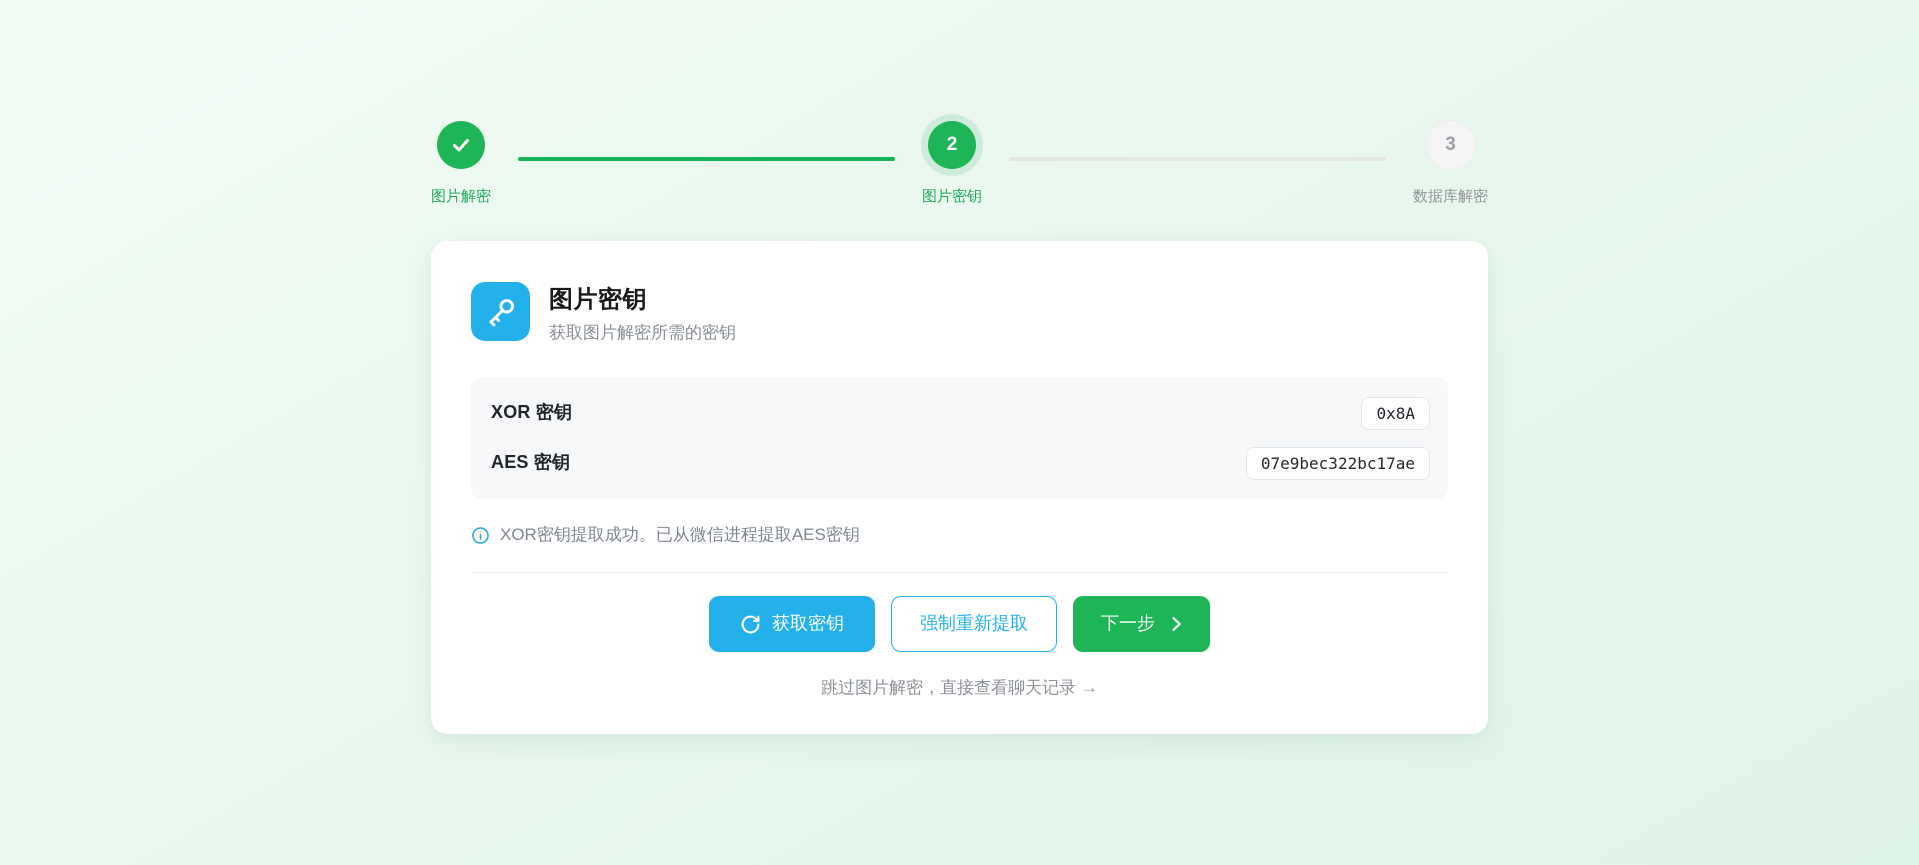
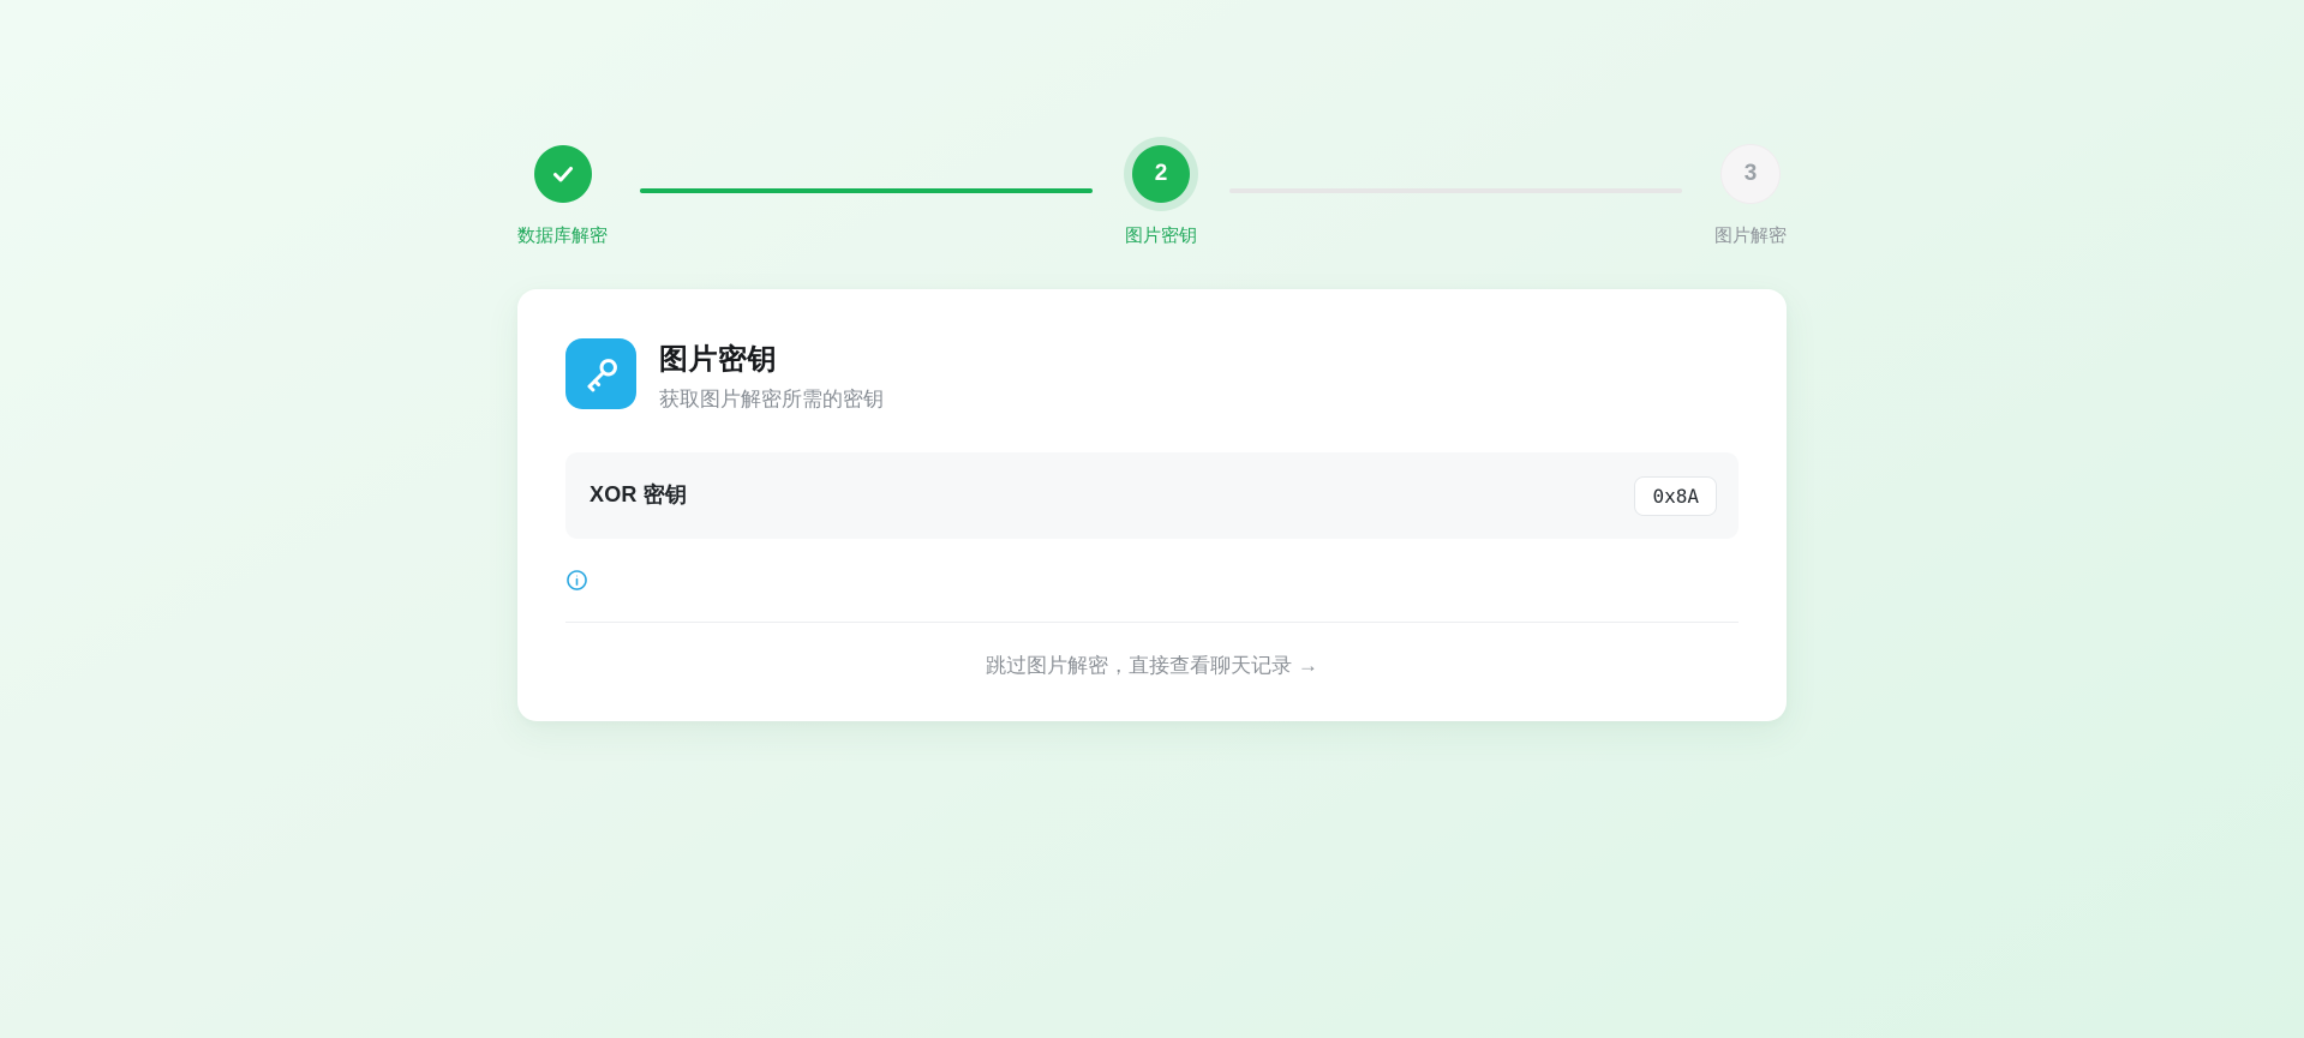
- 图片解密
+ 数据库解密
  2
  图片密钥
  3
- 数据库解密
+ 图片解密
  图片密钥
  获取图片解密所需的密钥
  XOR 密钥
  0x8A
- AES 密钥
- 07e9bec322bc17ae
- XOR密钥提取成功。已从微信进程提取AES密钥
- 获取密钥
- 强制重新提取
- 下一步
  跳过图片解密，直接查看聊天记录 →
